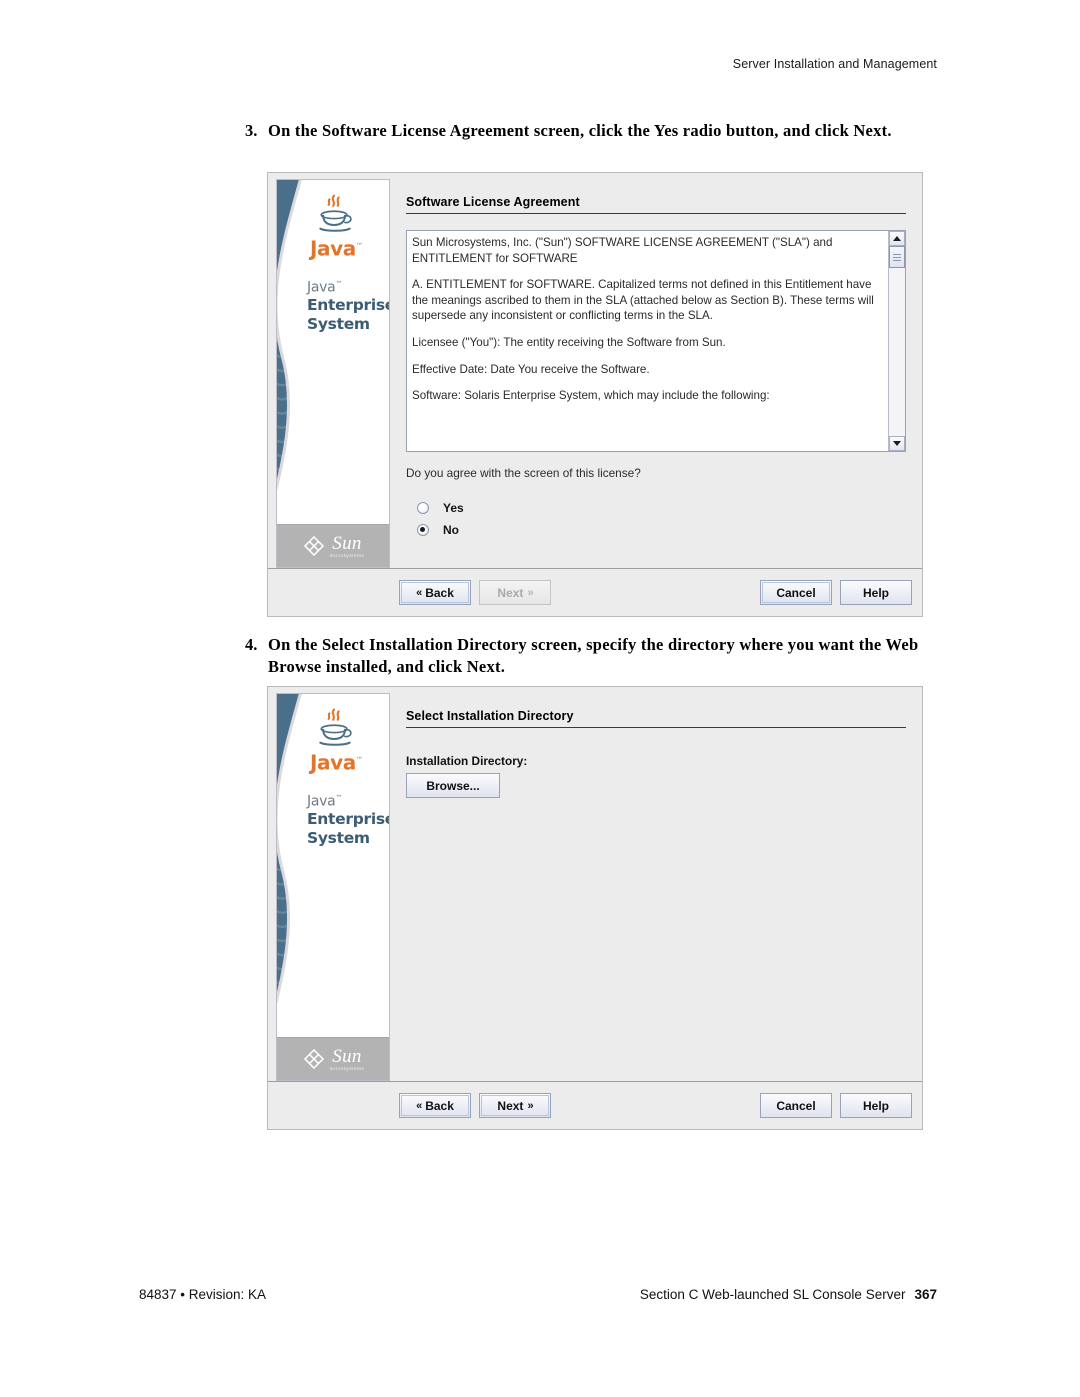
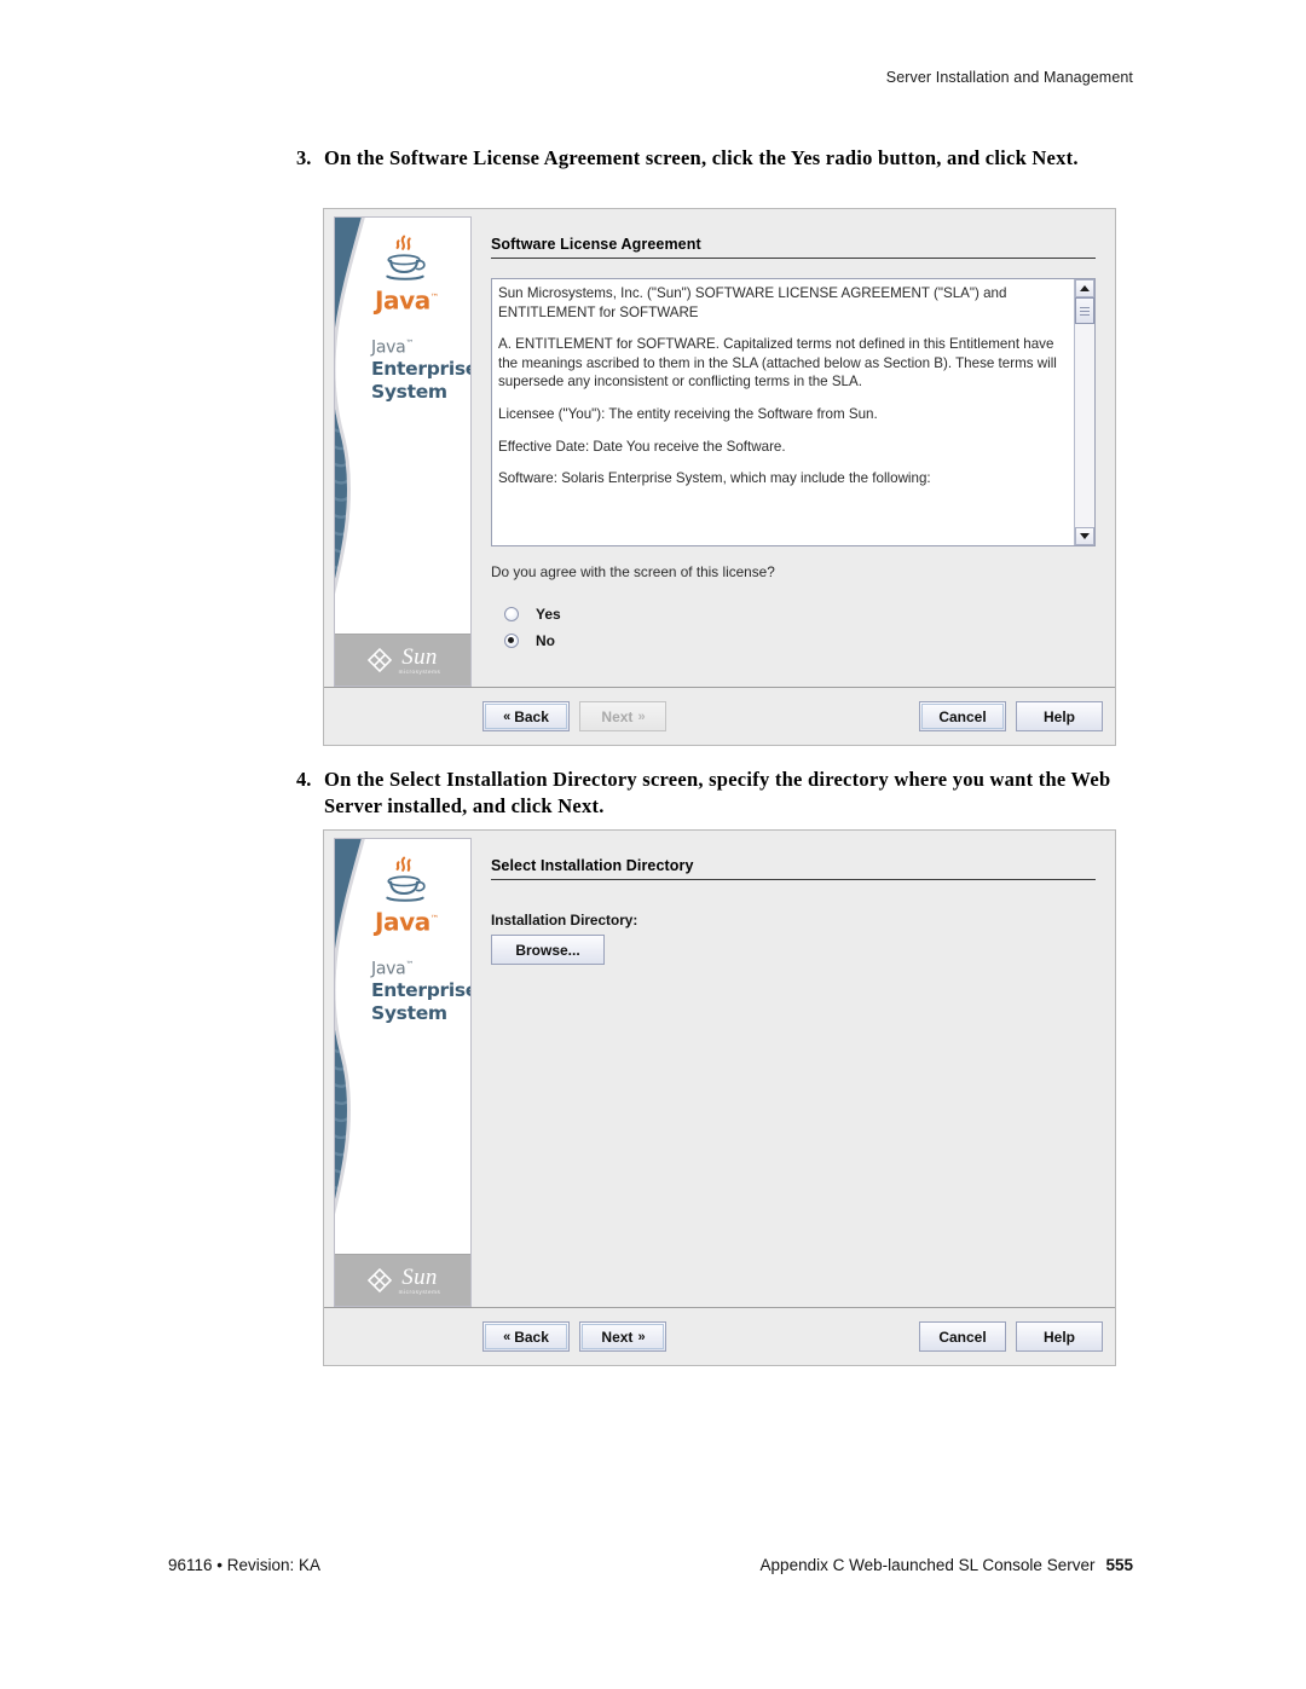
  Server Installation and Management
  3.
  On the Software License Agreement screen, click the Yes radio button, and click Next.
  Java™
  Java™
  Enterpris
  System
  Sun
  Software License Agreement
  Sun Microsystems, Inc. ("Sun") SOFTWARE LICENSE AGREEMENT ("SLA") and ENTITLEMENT for SOFTWARE
  A. ENTITLEMENT for SOFTWARE. Capitalized terms not defined in this Entitlement have the meanings ascribed to them in the SLA (attached below as Section B). These terms will supersede any inconsistent or conflicting terms in the SLA.
  Licensee ("You"): The entity receiving the Software from Sun.
  Effective Date: Date You receive the Software.
  Software: Solaris Enterprise System, which may include the following:
  Do you agree with the screen of this license?
  Yes
  No
  «
  Back
  Next
  »
  Cancel
  Help
  4.
- On the Select Installation Directory screen, specify the directory where you want the Web Browse installed, and click Next.
+ On the Select Installation Directory screen, specify the directory where you want the Web Server installed, and click Next.
  Java™
  Java™
  Enterpris
  System
  Sun
  Select Installation Directory
  Installation Directory:
  Browse...
  «
  Back
  Next
  »
  Cancel
  Help
- 84837 • Revision: KA
+ 96116 • Revision: KA
- Section C Web-launched SL Console Server
+ Appendix C Web-launched SL Console Server
- 367
+ 555
